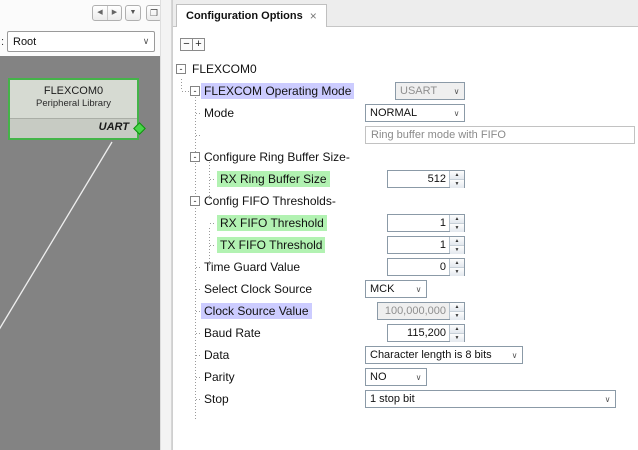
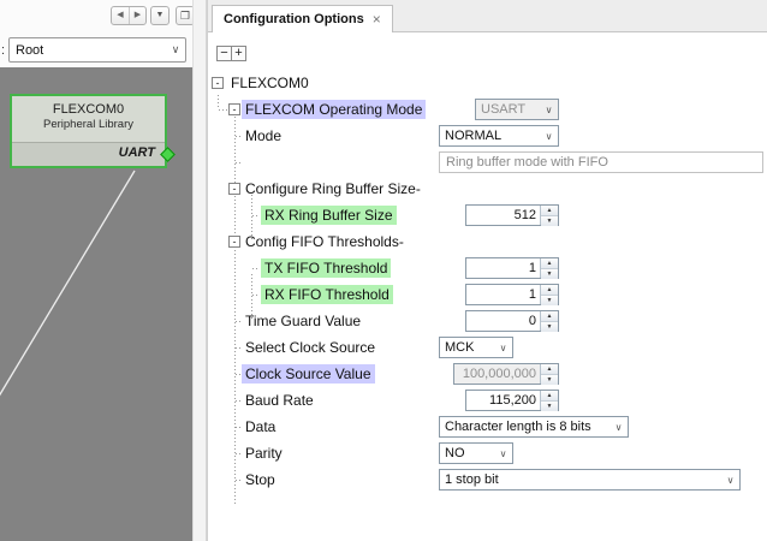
  ❐
  :
  Root
  ∨
  FLEXCOM0
  Peripheral Library
  UART
  Configuration Options
  ×
  −
  +
  -
  FLEXCOM0
  -
  FLEXCOM Operating Mode
  USART
  ∨
  Mode
  NORMAL
  ∨
  Ring buffer mode with FIFO
  -
  Configure Ring Buffer Size-
  RX Ring Buffer Size
  512
  -
  Config FIFO Thresholds-
- RX FIFO Threshold
+ TX FIFO Threshold
  1
- TX FIFO Threshold
+ RX FIFO Threshold
  1
  Time Guard Value
  0
  Select Clock Source
  MCK
  ∨
  Clock Source Value
  100,000,000
  Baud Rate
  115,200
  Data
  Character length is 8 bits
  ∨
  Parity
  NO
  ∨
  Stop
  1 stop bit
  ∨
